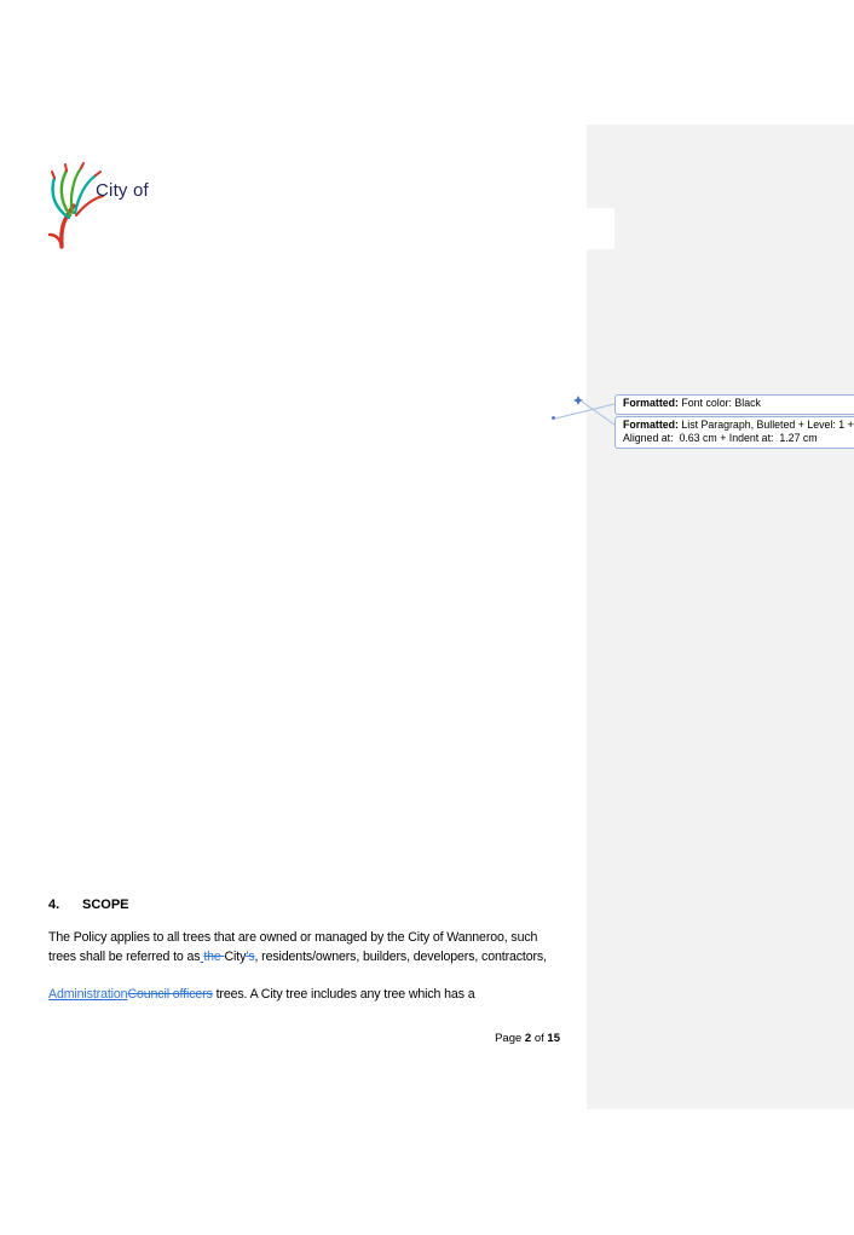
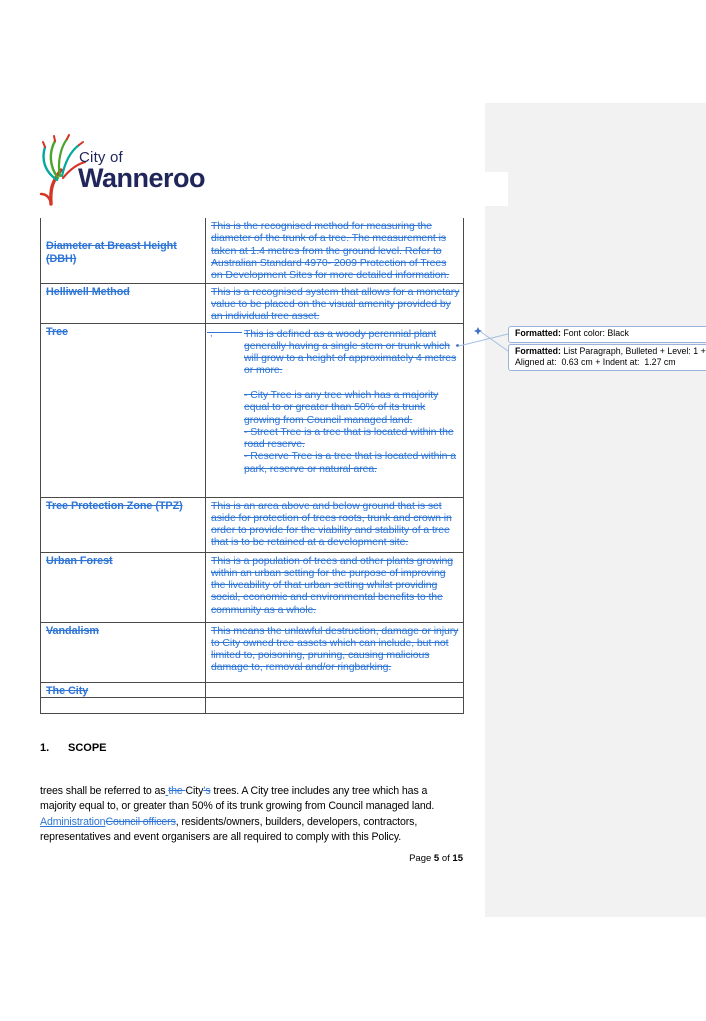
  City of
+ Wanneroo
+ Diameter at Breast Height (DBH)	This is the recognised method for measuring the diameter of the trunk of a tree. The measurement is taken at 1.4 metres from the ground level. Refer to Australian Standard 4970- 2009 Protection of Trees on Development Sites for more detailed information.
+ Helliwell Method	This is a recognised system that allows for a monetary value to be placed on the visual amenity provided by an individual tree asset.
+ Tree	This is defined as a woody perennial plant generally having a single stem or trunk which will grow to a height of approximately 4 metres or more. - City Tree is any tree which has a majority equal to or greater than 50% of its trunk growing from Council managed land.- Street Tree is a tree that is located within the road reserve.- Reserve Tree is a tree that is located within a park, reserve or natural area.
+ Tree Protection Zone (TPZ)	This is an area above and below ground that is set aside for protection of trees roots, trunk and crown in order to provide for the viability and stability of a tree that is to be retained at a development site.
+ Urban Forest	This is a population of trees and other plants growing within an urban setting for the purpose of improving the liveability of that urban setting whilst providing social, economic and environmental benefits to the community as a whole.
+ Vandalism	This means the unlawful destruction, damage or injury to City owned tree assets which can include, but not limited to, poisoning, pruning, causing malicious damage to, removal and/or ringbarking.
+ The City
  Formatted: Font color: Black
  Formatted: List Paragraph, Bulleted + Level: 1 + Aligned at: 0.63 cm + Indent at: 1.27 cm
- 4. SCOPE
+ 1. SCOPE
- The Policy applies to all trees that are owned or managed by the City of Wanneroo, such
- trees shall be referred to as the City’s, residents/owners, builders, developers, contractors,
+ trees shall be referred to as the City’s trees. A City tree includes any tree which has a
+ majority equal to, or greater than 50% of its trunk growing from Council managed land.
- AdministrationCouncil officers trees. A City tree includes any tree which has a
+ AdministrationCouncil officers, residents/owners, builders, developers, contractors,
+ representatives and event organisers are all required to comply with this Policy.
- Page 2 of 15
+ Page 5 of 15
